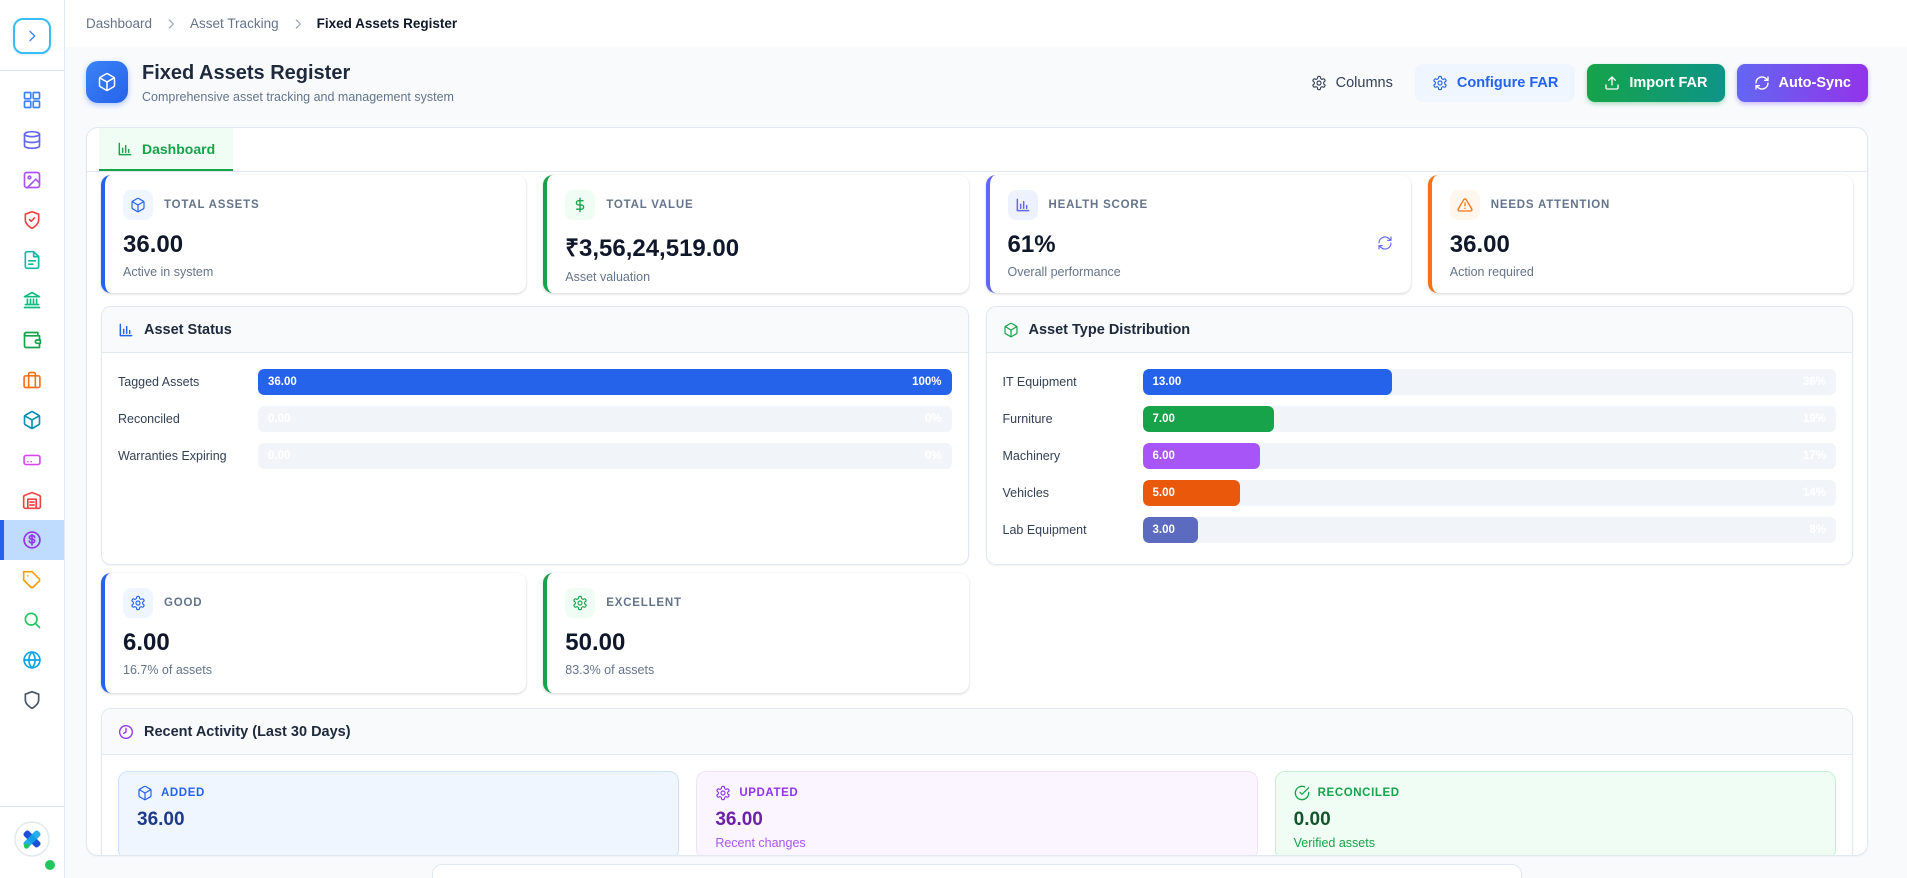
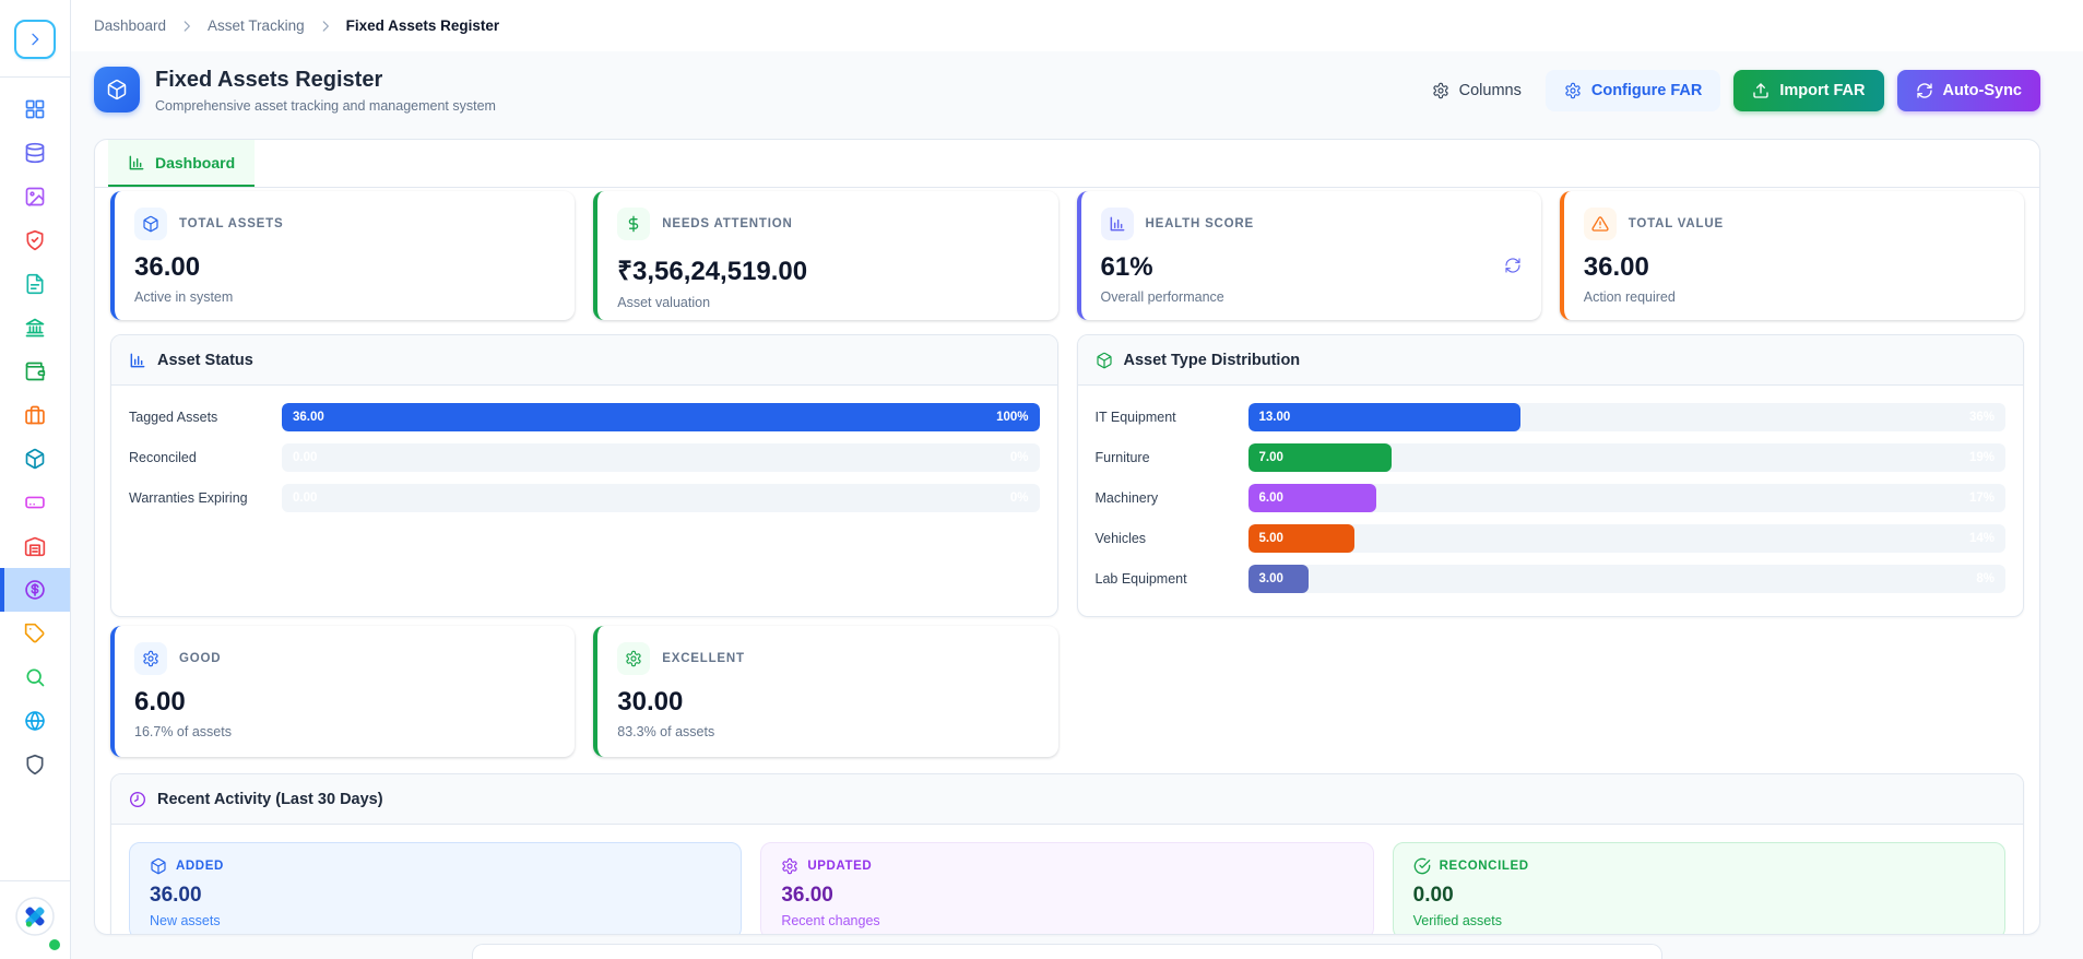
  Dashboard
  Asset Tracking
  Fixed Assets Register
  Fixed Assets Register
  Comprehensive asset tracking and management system
  Columns
  Configure FAR
  Import FAR
  Auto-Sync
  Dashboard
  TOTAL ASSETS
  36.00
  Active in system
- TOTAL VALUE
+ NEEDS ATTENTION
  ₹3,56,24,519.00
  Asset valuation
  HEALTH SCORE
  61%
  Overall performance
- NEEDS ATTENTION
+ TOTAL VALUE
  36.00
  Action required
  Asset Status
  Tagged Assets
  36.00
  100%
  Reconciled
  Warranties Expiring
  Asset Type Distribution
  IT Equipment
  13.00
  Furniture
  7.00
  Machinery
  6.00
  Vehicles
  5.00
  Lab Equipment
  3.00
  GOOD
  6.00
  16.7% of assets
  EXCELLENT
- 50.00
+ 30.00
  83.3% of assets
  Recent Activity (Last 30 Days)
  ADDED
  36.00
+ New assets
  UPDATED
  36.00
  Recent changes
  RECONCILED
  0.00
  Verified assets
